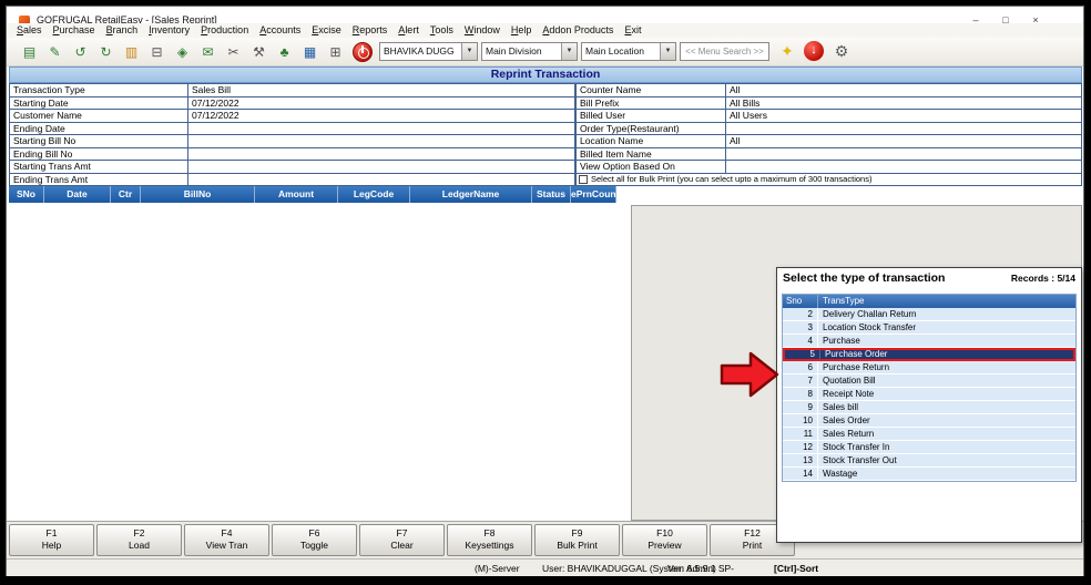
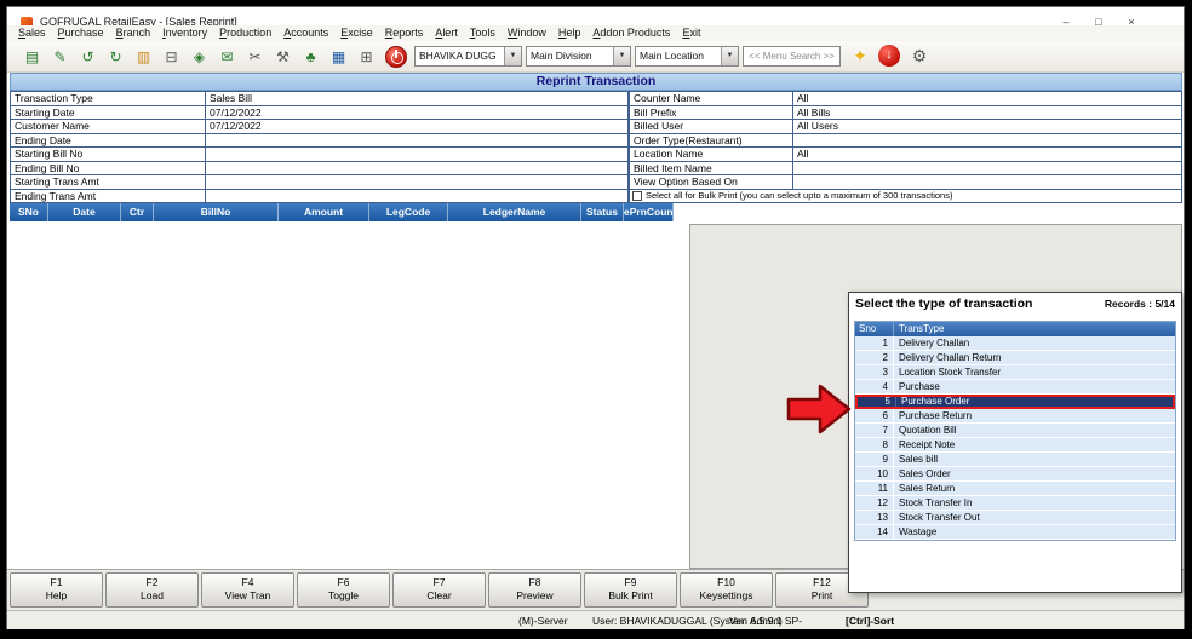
  GOFRUGAL RetailEasy - [Sales Reprint]
  –
  □
  ×
  Sales
  Purchase
  Branch
  Inventory
  Production
  Accounts
  Excise
  Reports
  Alert
  Tools
  Window
  Help
  Addon Products
  Exit
  ▤
  ✎
  ↺
  ↻
  ▥
  ⊟
  ◈
  ✉
  ✂
  ⚒
  ♣
  ▦
  ⊞
  BHAVIKA DUGG
  Main Division
  Main Location
  << Menu Search >>
  ✦
  ↓
  ⚙
  Reprint Transaction
  Transaction Type
  Sales Bill
  Starting Date
  07/12/2022
  Customer Name
  07/12/2022
  Ending Date
  Starting Bill No
  Ending Bill No
  Starting Trans Amt
  Ending Trans Amt
  Counter Name
  All
  Bill Prefix
  All Bills
  Billed User
  All Users
  Order Type(Restaurant)
  Location Name
  All
  Billed Item Name
  View Option Based On
  Select all for Bulk Print (you can select upto a maximum of 300 transactions)
  SNo
  Date
  Ctr
  BillNo
  Amount
  LegCode
  LedgerName
  Status
  ePrnCoun
  F1
  Help
  F2
  Load
  F4
  View Tran
  F6
  Toggle
  F7
  Clear
  F8
- Keysettings
+ Preview
  F9
  Bulk Print
  F10
- Preview
+ Keysettings
  F12
  Print
  (M)-Server
  User: BHAVIKADUGGAL (System Admin)
  Ver: 6.5.9.1 SP-
  [Ctrl]-Sort
  Select the type of transaction
  Records : 5/14
  Sno
  TransType
+ 1
+ Delivery Challan
  2
  Delivery Challan Return
  3
  Location Stock Transfer
  4
  Purchase
  5
  Purchase Order
  6
  Purchase Return
  7
  Quotation Bill
  8
  Receipt Note
  9
  Sales bill
  10
  Sales Order
  11
  Sales Return
  12
  Stock Transfer In
  13
  Stock Transfer Out
  14
  Wastage
